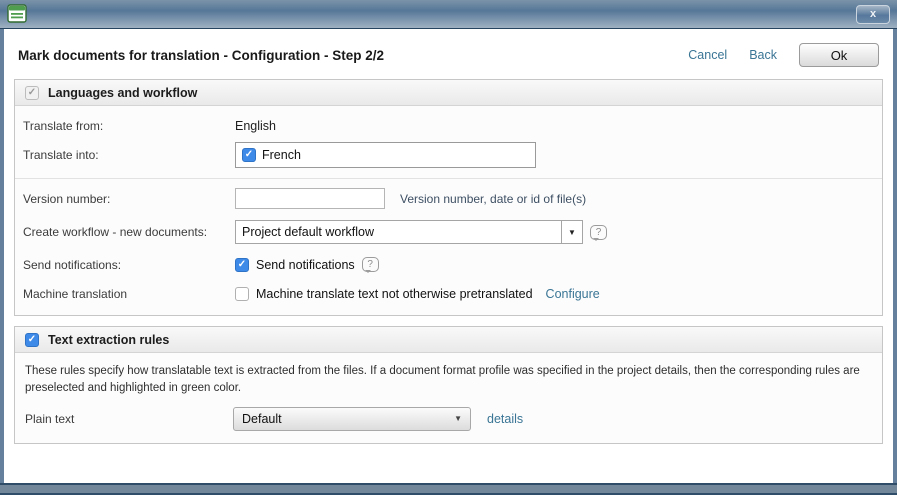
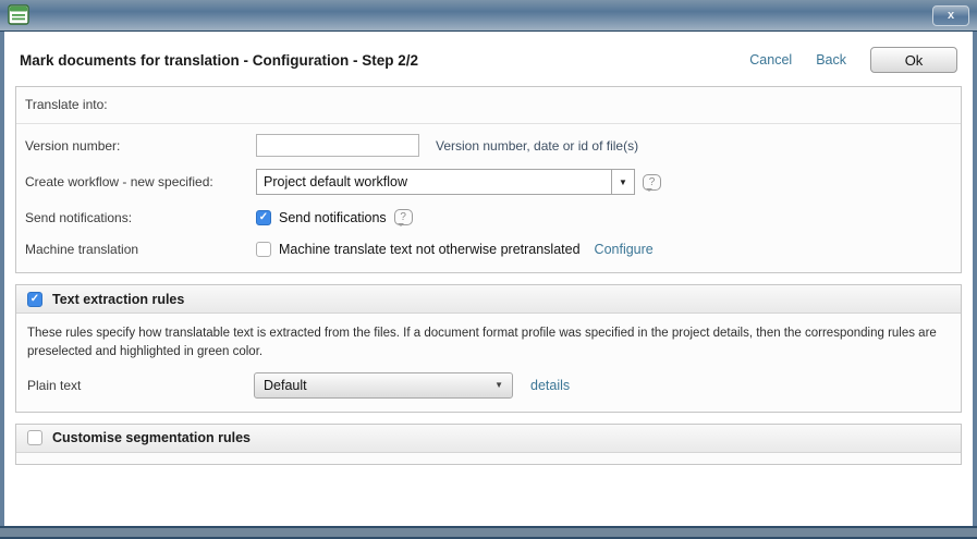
  x
  Mark documents for translation - Configuration - Step 2/2
  Cancel
  Back
  Ok
- Languages and workflow
- Translate from:
- English
  Translate into:
- French
  Version number:
  Version number, date or id of file(s)
- Create workflow - new documents:
+ Create workflow - new specified:
  Project default workflow
  ▼
  ?
  Send notifications:
  Send notifications
  ?
  Machine translation
  Machine translate text not otherwise pretranslated
  Configure
  Text extraction rules
  These rules specify how translatable text is extracted from the files. If a document format profile was specified in the project details, then the corresponding rules are preselected and highlighted in green color.
  Plain text
  Default
  ▼
  details
+ Customise segmentation rules
